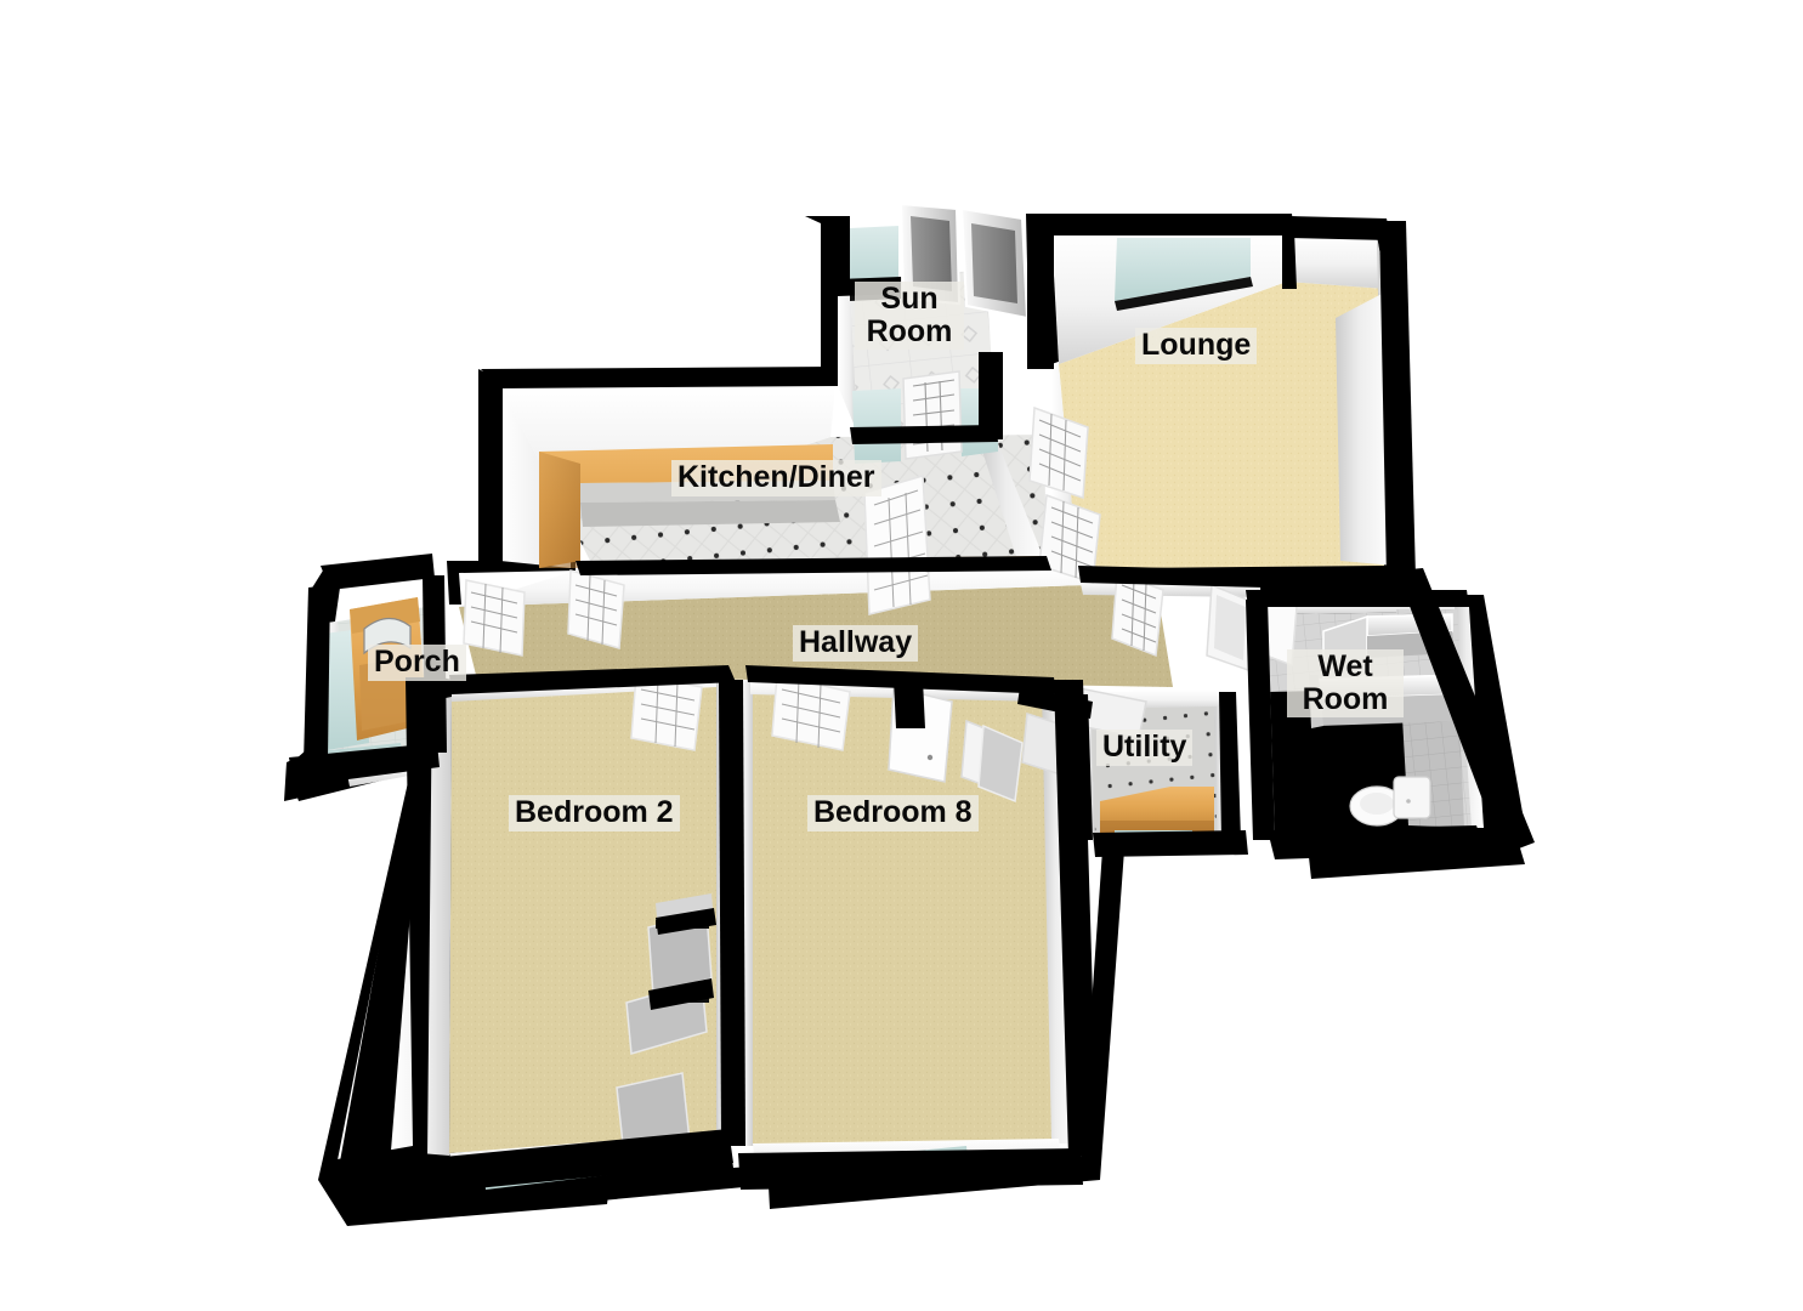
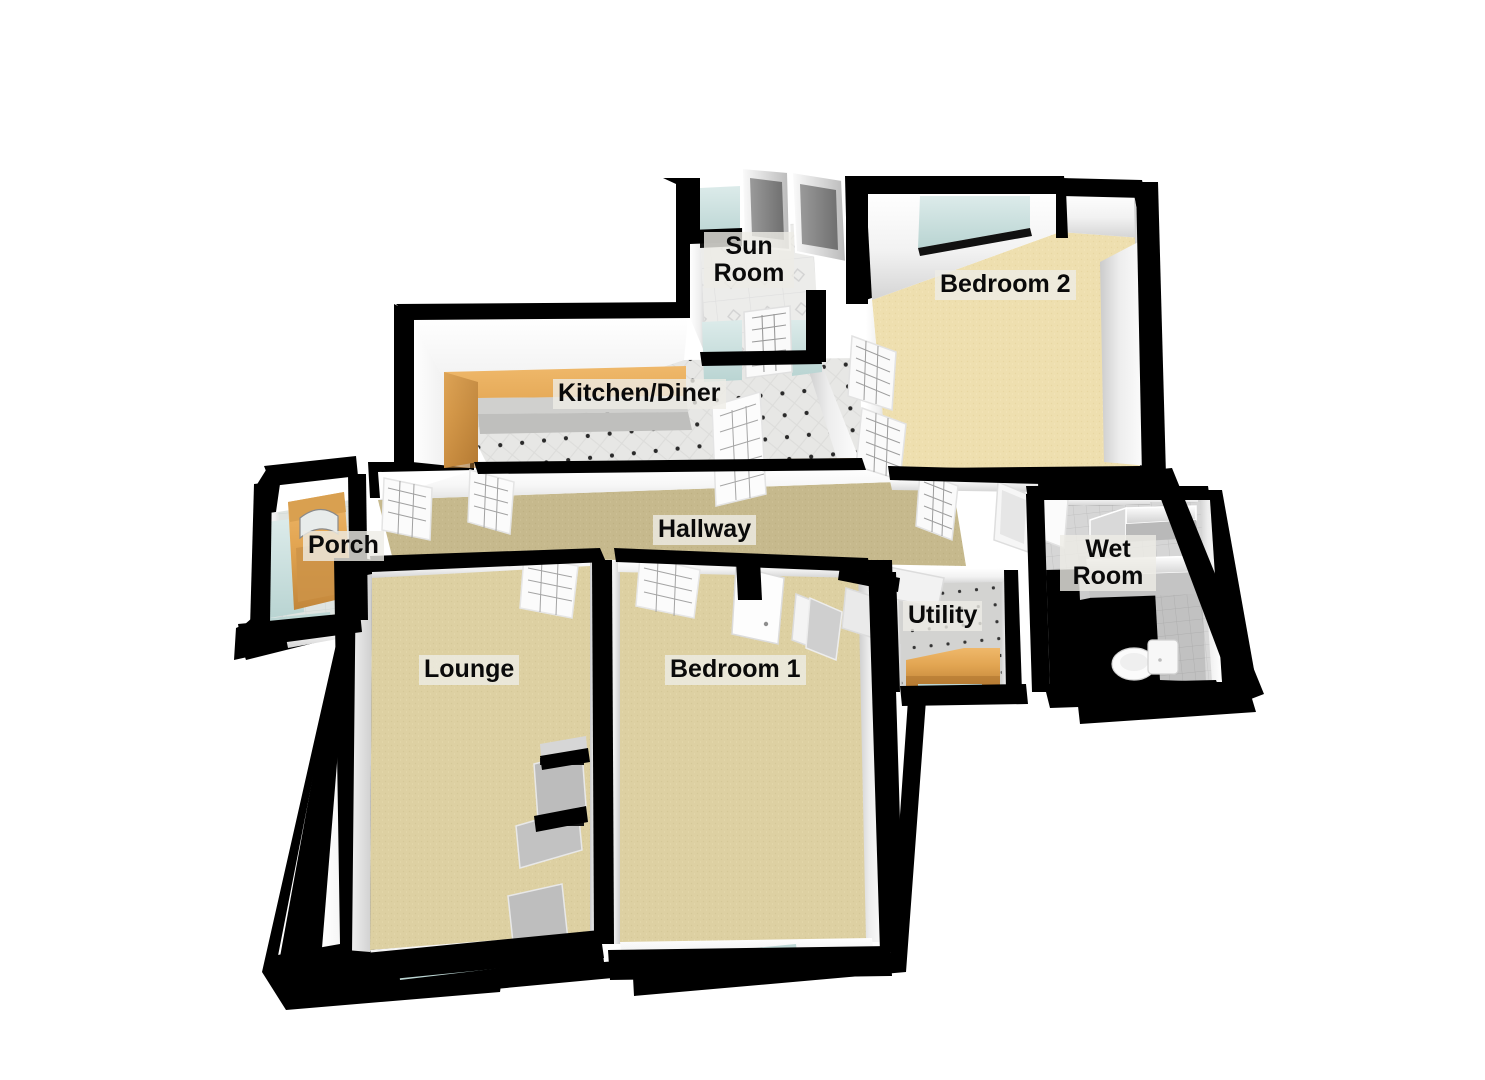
  Sun
  Room
- Lounge
+ Bedroom 2
  Kitchen/Diner
  Hallway
  Porch
  Wet
  Room
  Utility
- Bedroom 2
+ Lounge
- Bedroom 8
+ Bedroom 1
